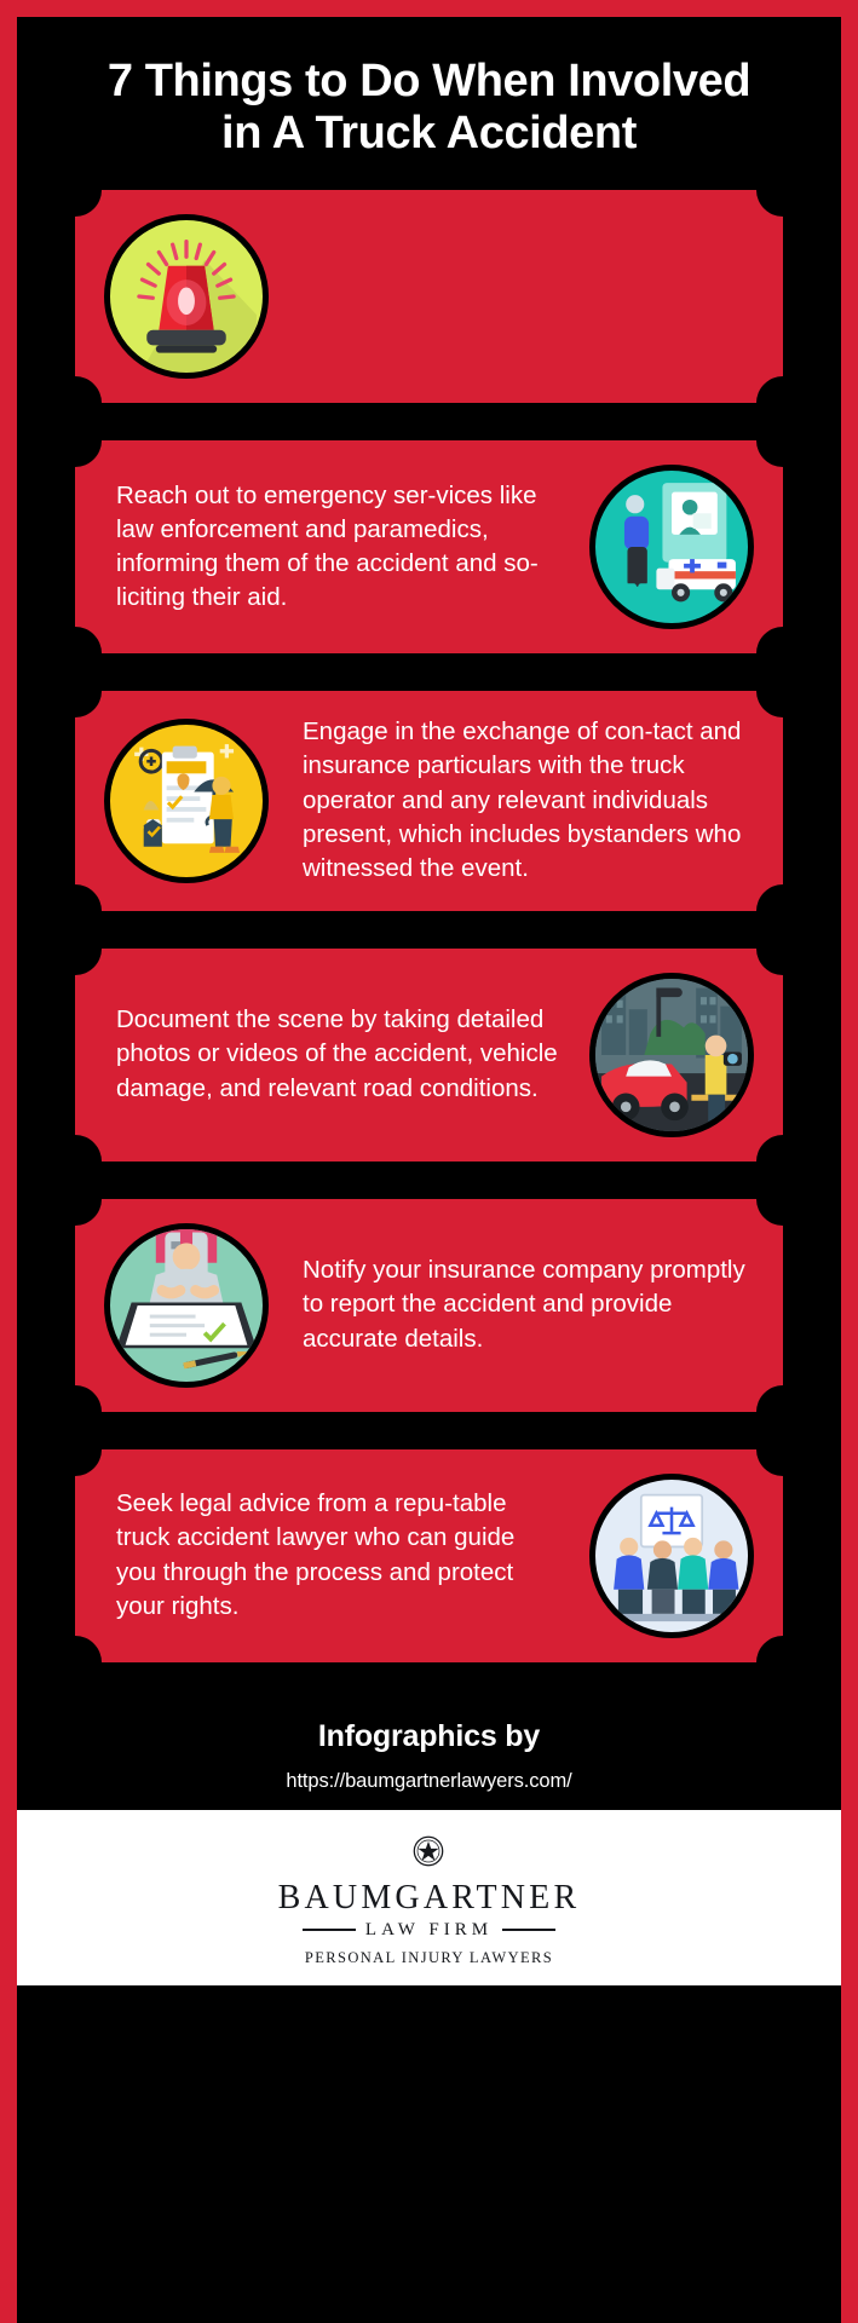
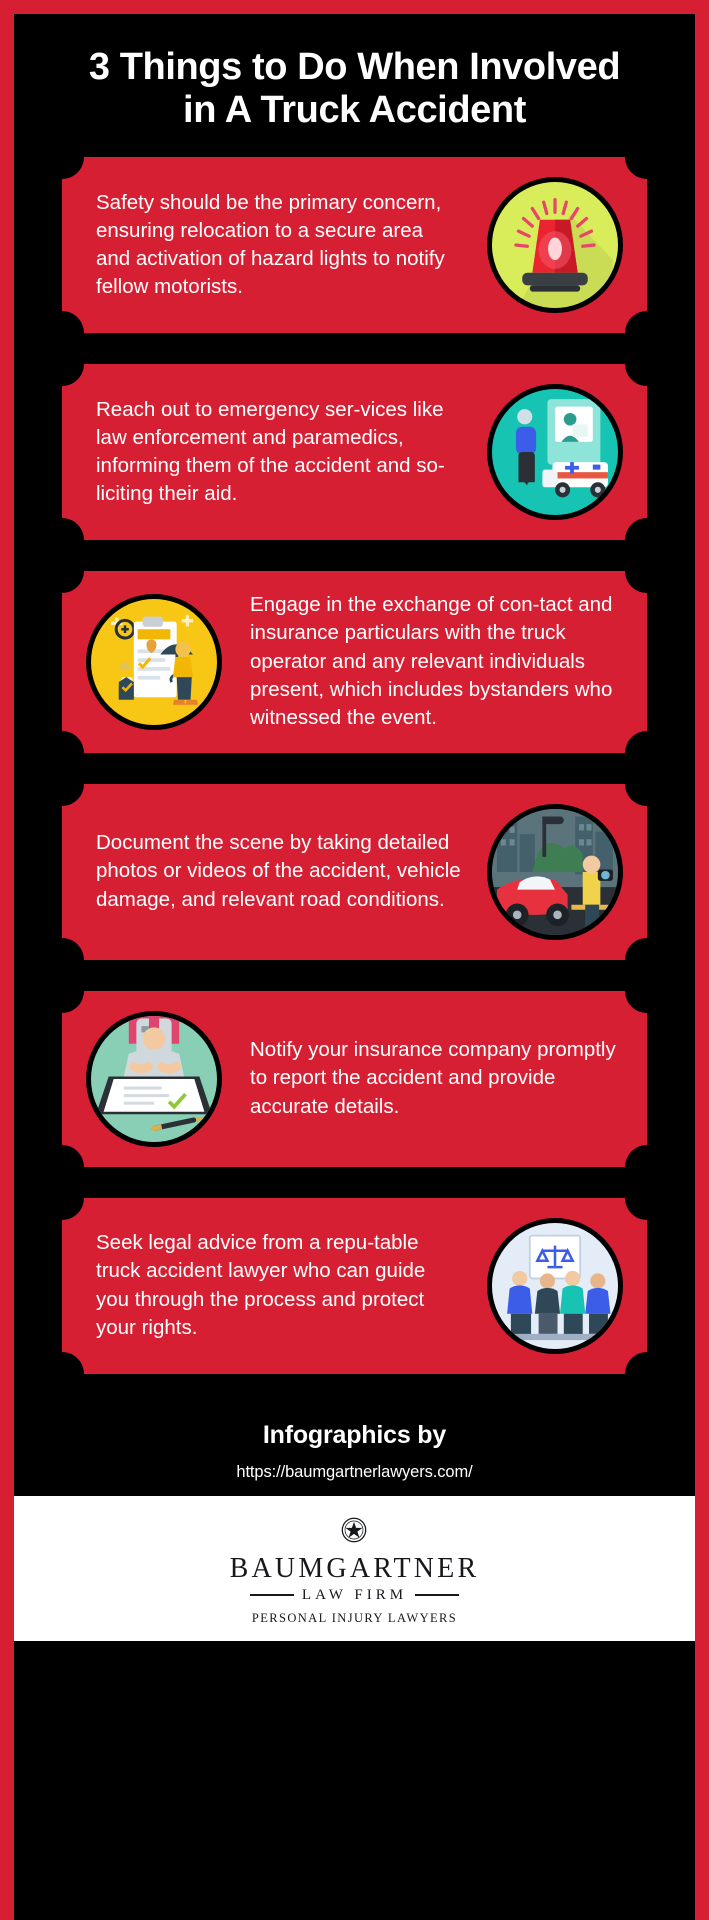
- 7 Things to Do When Involved in A Truck Accident
+ 3 Things to Do When Involved in A Truck Accident
+ Safety should be the primary concern, ensuring relocation to a secure area and activation of hazard lights to notify fellow motorists.
  Reach out to emergency ser-vices like law enforcement and paramedics, informing them of the accident and so-liciting their aid.
  Engage in the exchange of con-tact and insurance particulars with the truck operator and any relevant individuals present, which includes bystanders who witnessed the event.
  Document the scene by taking detailed photos or videos of the accident, vehicle damage, and relevant road conditions.
  Notify your insurance company promptly to report the accident and provide accurate details.
  Seek legal advice from a repu-table truck accident lawyer who can guide you through the process and protect your rights.
  Infographics by
  https://baumgartnerlawyers.com/
  BAUMGARTNER
  LAW FIRM
  PERSONAL INJURY LAWYERS
